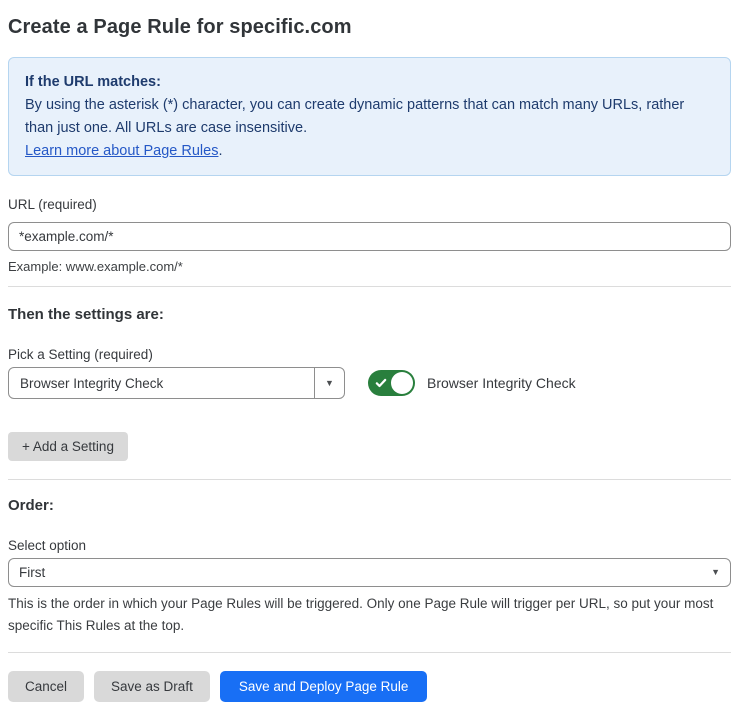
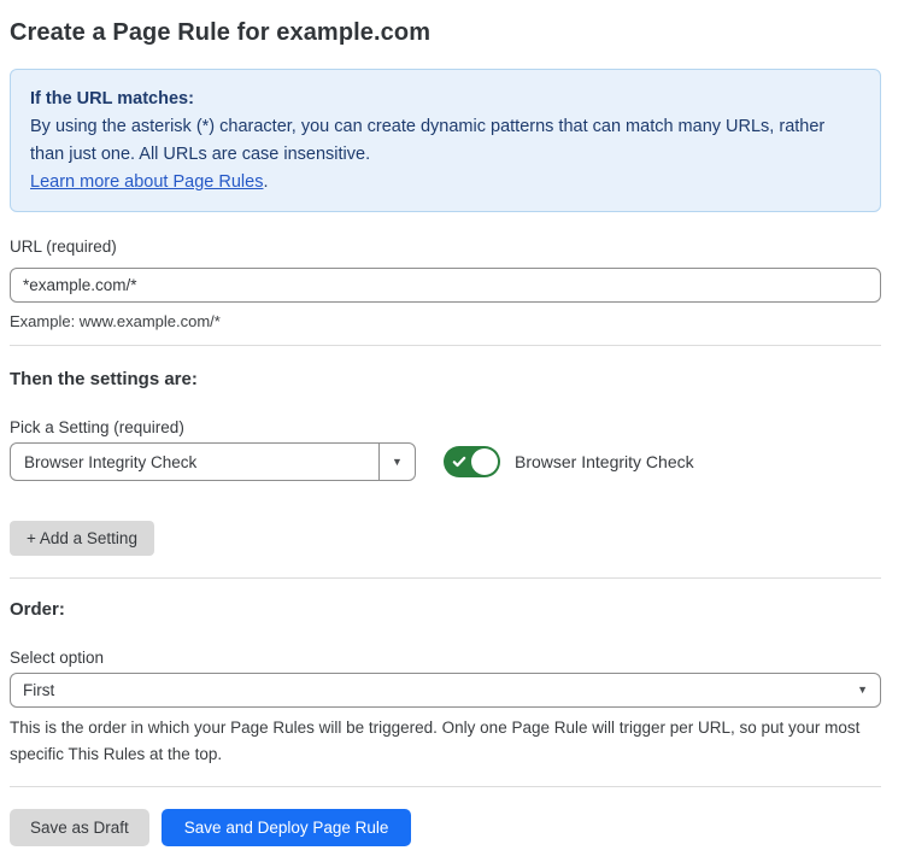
- Create a Page Rule for specific.com
+ Create a Page Rule for example.com
  If the URL matches:
  By using the asterisk (*) character, you can create dynamic patterns that can match many URLs, rather than just one. All URLs are case insensitive.
  Learn more about Page Rules.
  URL (required)
  *example.com/*
  Example: www.example.com/*
  Then the settings are:
  Pick a Setting (required)
  Browser Integrity Check
  ▼
  Browser Integrity Check
  + Add a Setting
  Order:
  Select option
  First
  ▼
  This is the order in which your Page Rules will be triggered. Only one Page Rule will trigger per URL, so put your most specific This Rules at the top.
- Cancel
  Save as Draft
  Save and Deploy Page Rule
